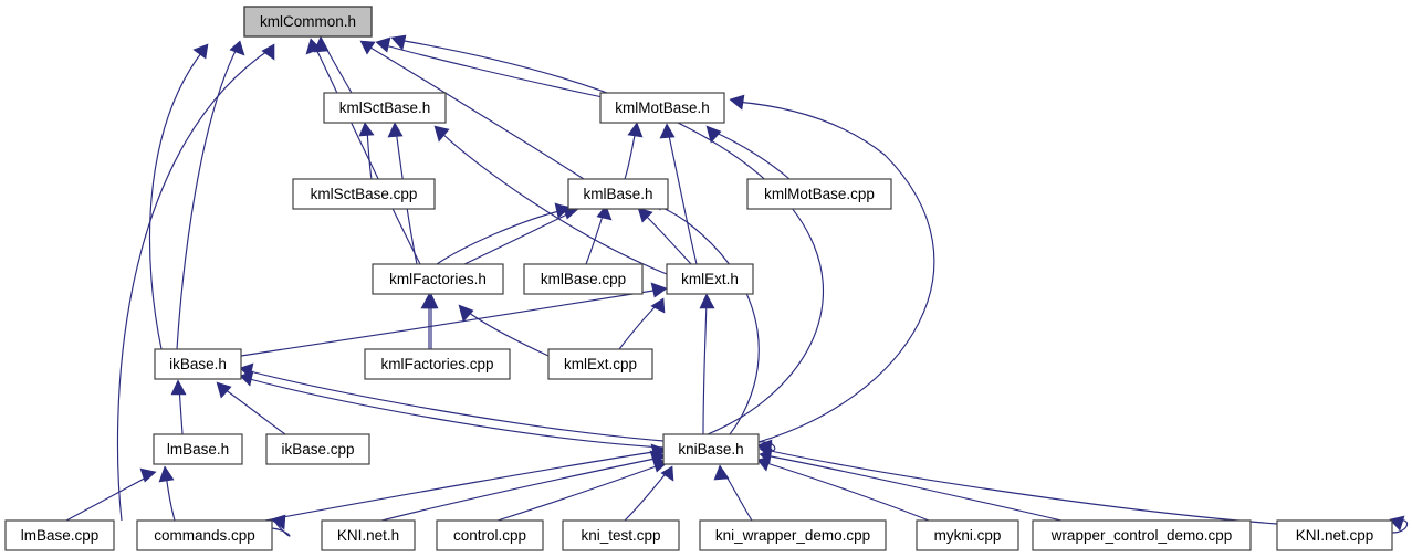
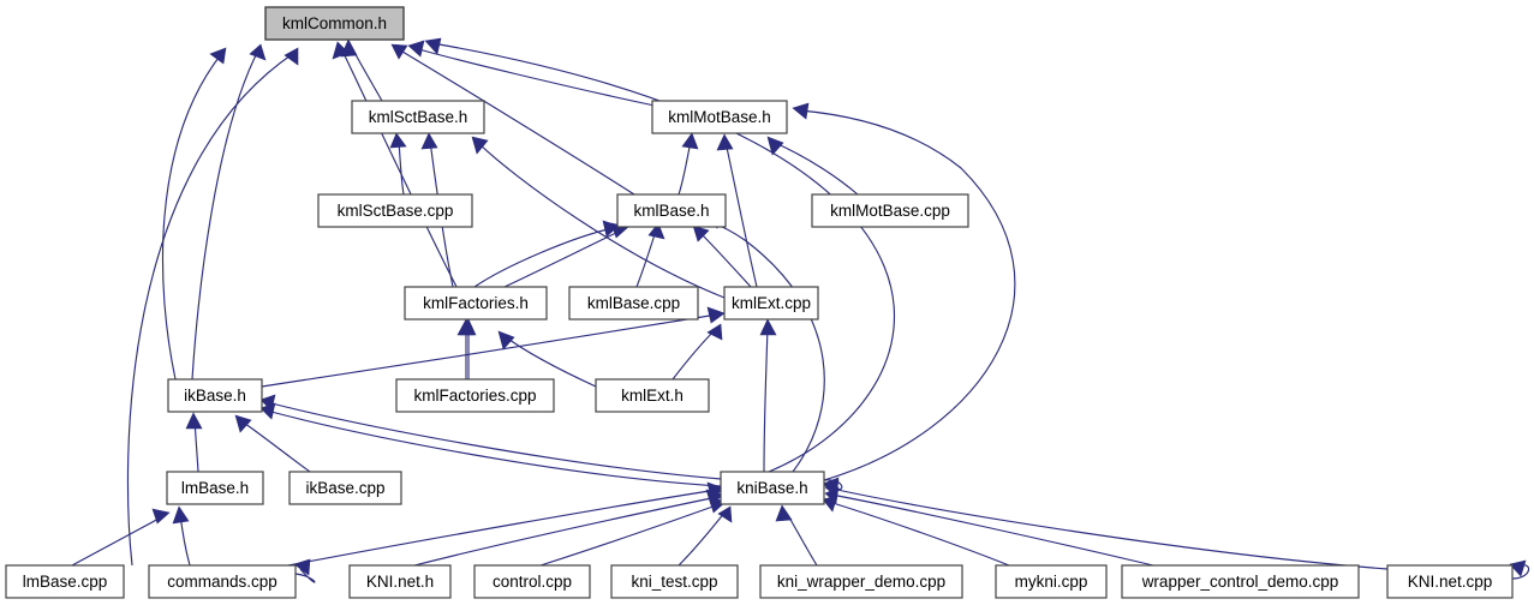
  kmlCommon.h
  kmlSctBase.h
  kmlMotBase.h
  kmlSctBase.cpp
  kmlBase.h
  kmlMotBase.cpp
  kmlFactories.h
  kmlBase.cpp
- kmlExt.h
+ kmlExt.cpp
  ikBase.h
  kmlFactories.cpp
- kmlExt.cpp
+ kmlExt.h
  lmBase.h
  ikBase.cpp
  kniBase.h
  lmBase.cpp
  commands.cpp
  KNI.net.h
  control.cpp
  kni_test.cpp
  kni_wrapper_demo.cpp
  mykni.cpp
  wrapper_control_demo.cpp
  KNI.net.cpp
